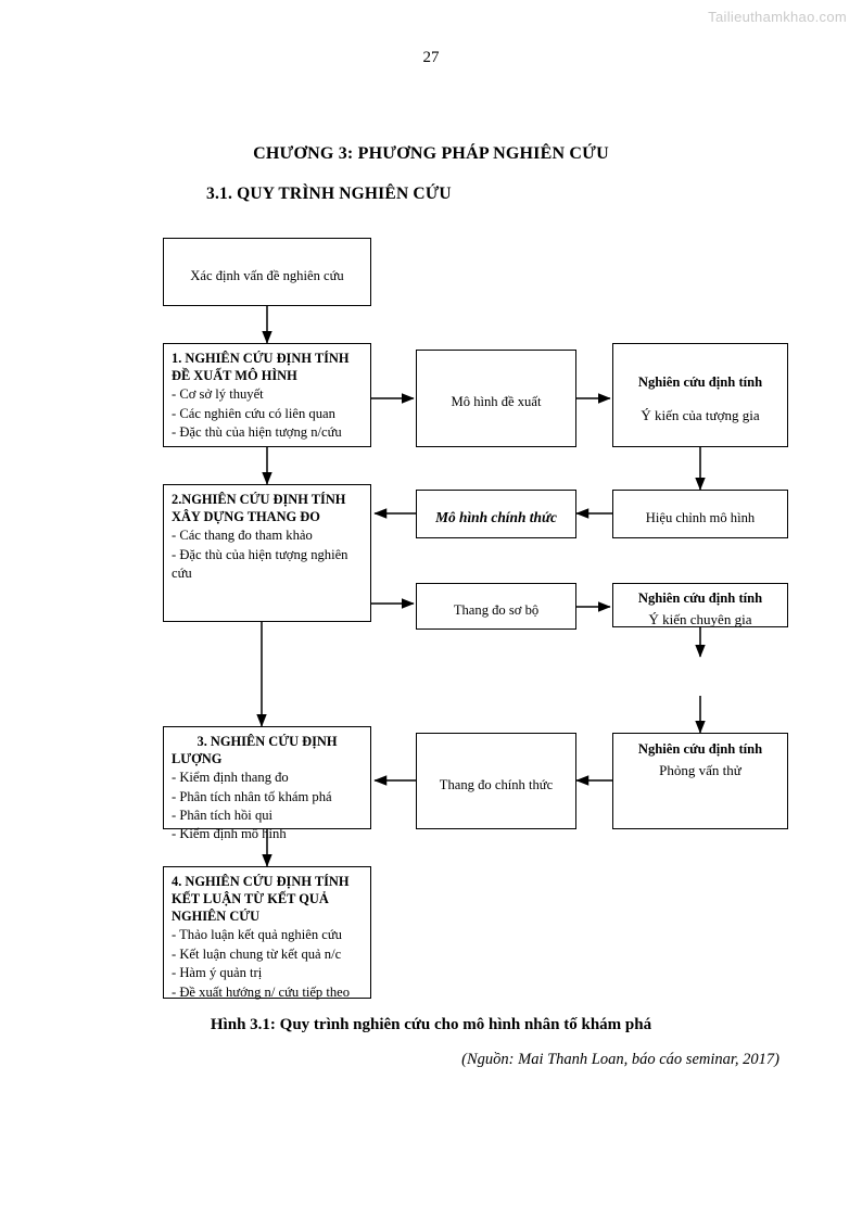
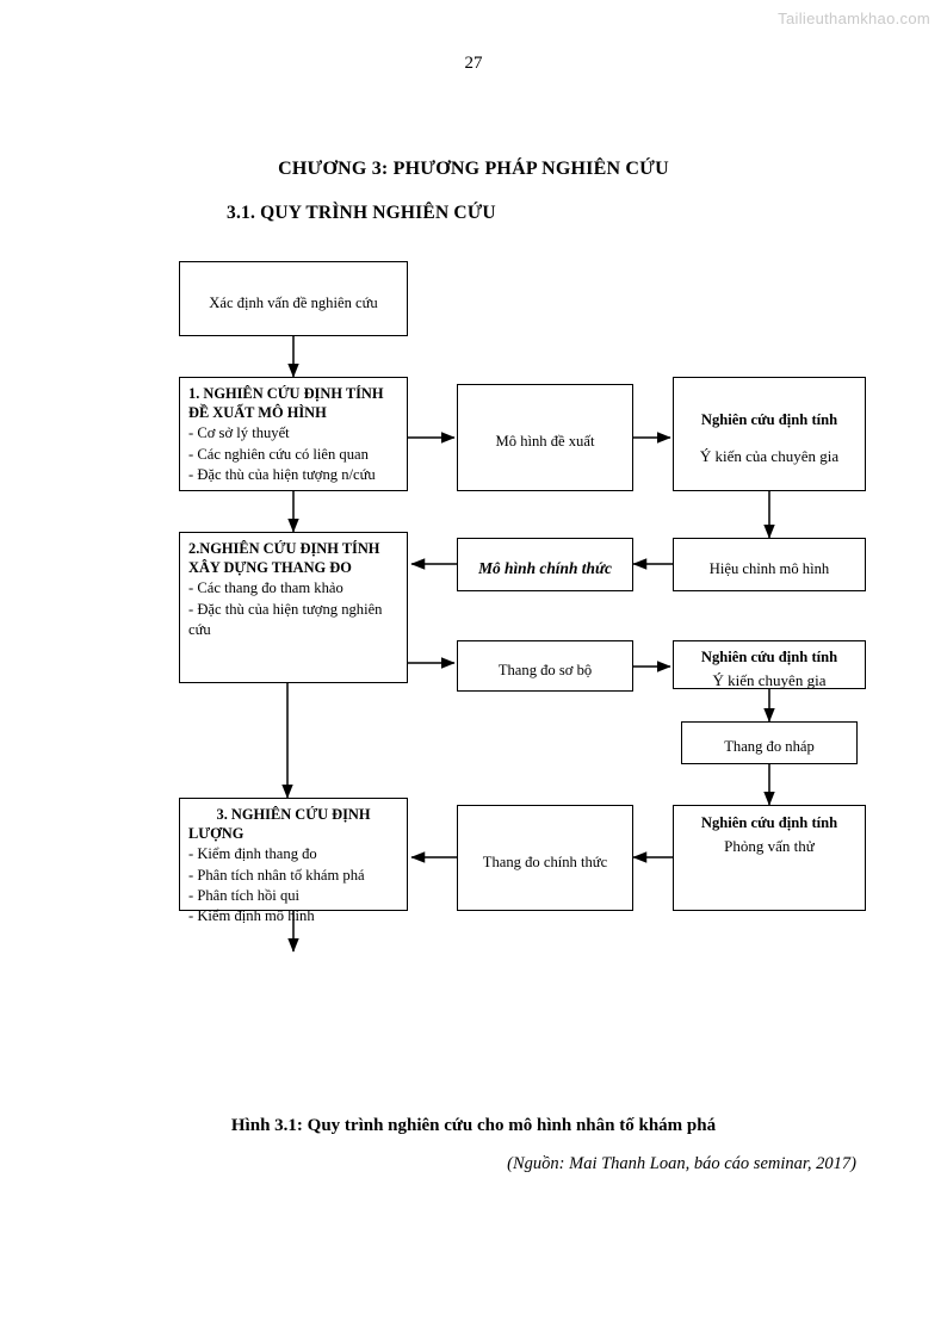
  Tailieuthamkhao.com
  27
  CHƯƠNG 3: PHƯƠNG PHÁP NGHIÊN CỨU
  3.1. QUY TRÌNH NGHIÊN CỨU
  Xác định vấn đề nghiên cứu
  1. NGHIÊN CỨU ĐỊNH TÍNH
  ĐỀ XUẤT MÔ HÌNH
  - Cơ sở lý thuyết
  - Các nghiên cứu có liên quan
  - Đặc thù của hiện tượng n/cứu
  2.NGHIÊN CỨU ĐỊNH TÍNH
  XÂY DỰNG THANG ĐO
  - Các thang đo tham khảo
  - Đặc thù của hiện tượng nghiên cứu
  3. NGHIÊN CỨU ĐỊNH
  LƯỢNG
  - Kiểm định thang đo
  - Phân tích nhân tố khám phá
  - Phân tích hồi qui
  - Kiểm định mô hình
- 4. NGHIÊN CỨU ĐỊNH TÍNH
- KẾT LUẬN TỪ KẾT QUẢ
- NGHIÊN CỨU
- - Thảo luận kết quả nghiên cứu
- - Kết luận chung từ kết quả n/c
- - Hàm ý quản trị
- - Đề xuất hướng n/ cứu tiếp theo
  Mô hình đề xuất
  Nghiên cứu định tính
- Ý kiến của tượng gia
+ Ý kiến của chuyên gia
  Mô hình chính thức
  Hiệu chỉnh mô hình
  Thang đo sơ bộ
  Nghiên cứu định tính
  Ý kiến chuyên gia
+ Thang đo nháp
  Thang đo chính thức
  Nghiên cứu định tính
  Phỏng vấn thử
  Hình 3.1: Quy trình nghiên cứu cho mô hình nhân tố khám phá
  (Nguồn: Mai Thanh Loan, báo cáo seminar, 2017)
